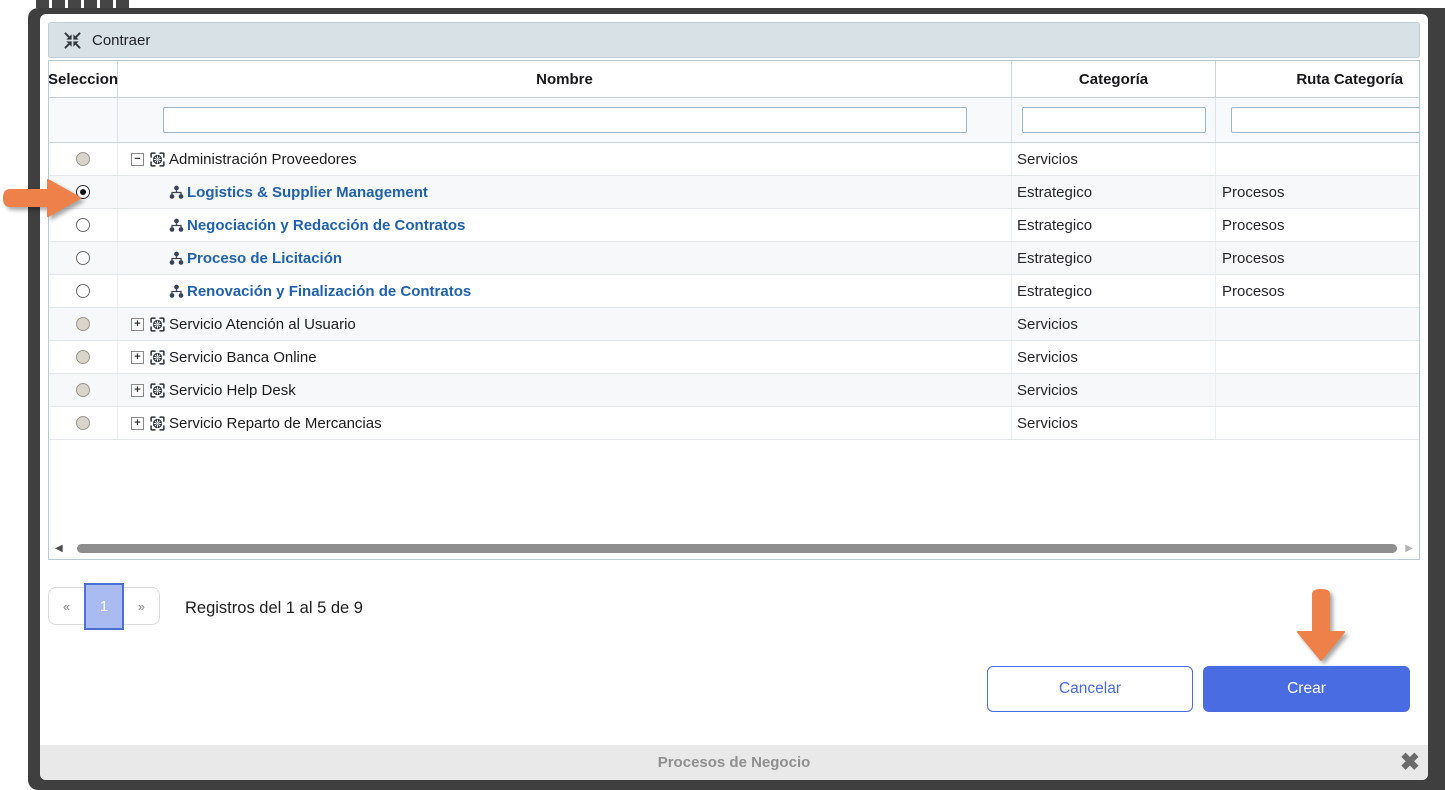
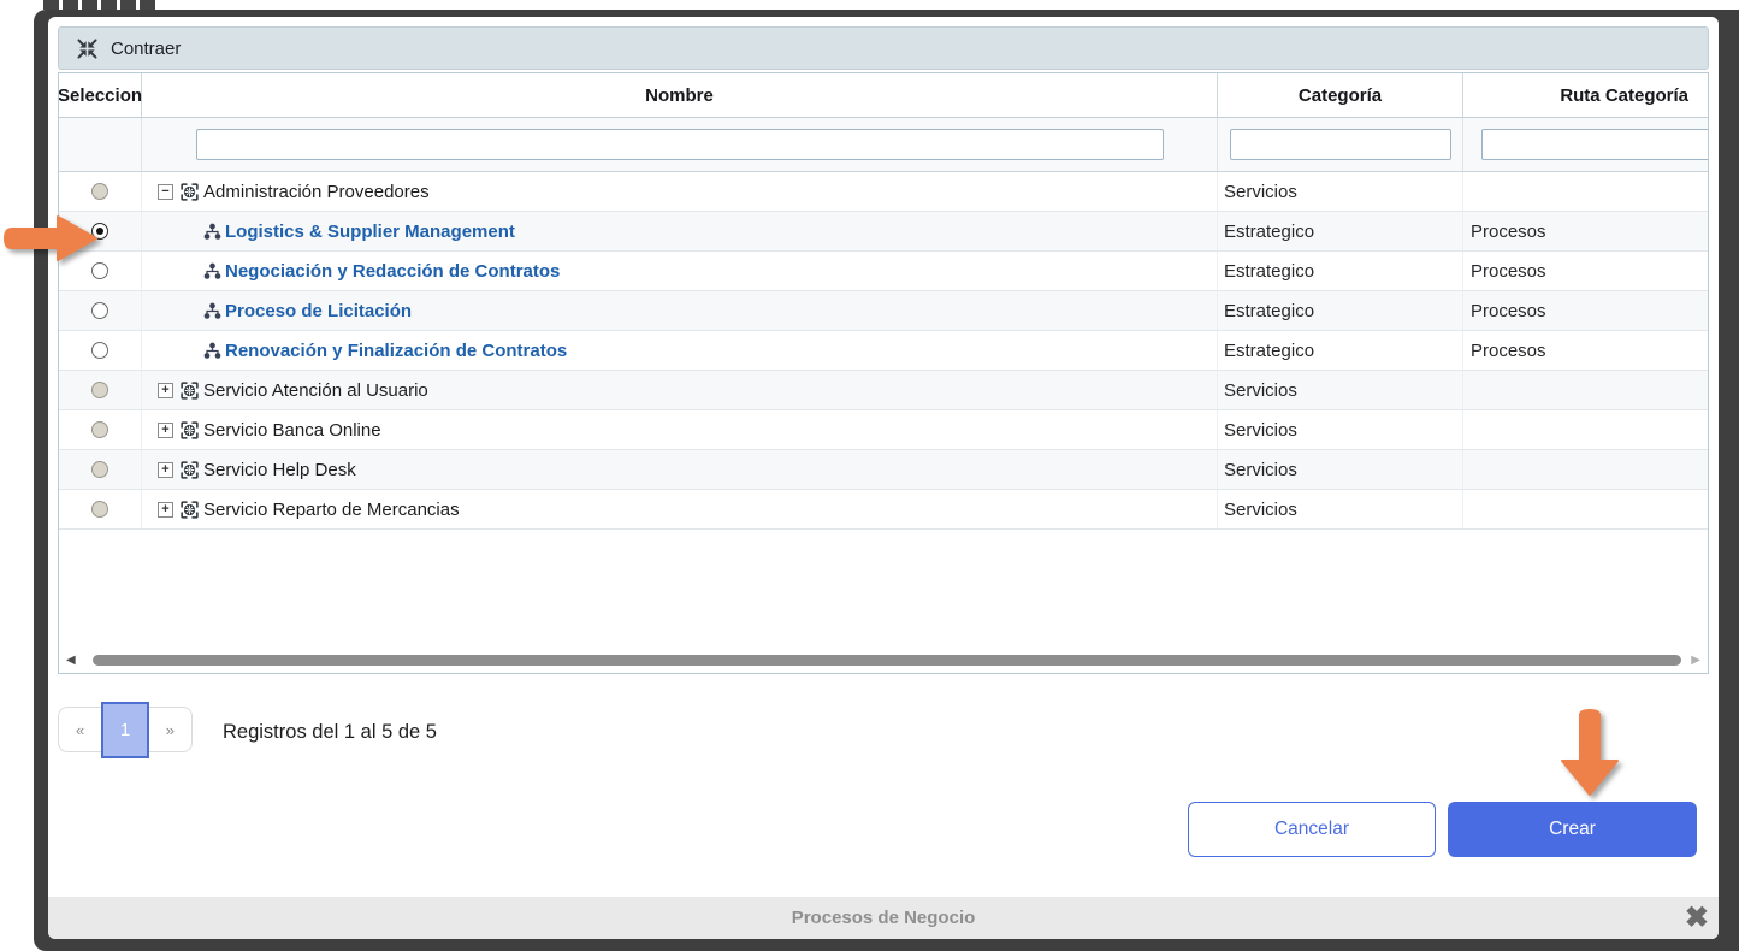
  Contraer
  Seleccion
  Nombre
  Categoría
  Ruta Categoría
  −
  Administración Proveedores
  Servicios
  Logistics & Supplier Management
  Estrategico
  Procesos
  Negociación y Redacción de Contratos
  Estrategico
  Procesos
  Proceso de Licitación
  Estrategico
  Procesos
  Renovación y Finalización de Contratos
  Estrategico
  Procesos
  +
  Servicio Atención al Usuario
  Servicios
  +
  Servicio Banca Online
  Servicios
  +
  Servicio Help Desk
  Servicios
  +
  Servicio Reparto de Mercancias
  Servicios
  ◀
  ▶
  «
  1
  »
- Registros del 1 al 5 de 9
+ Registros del 1 al 5 de 5
  Cancelar
  Crear
  Procesos de Negocio
  ✖
